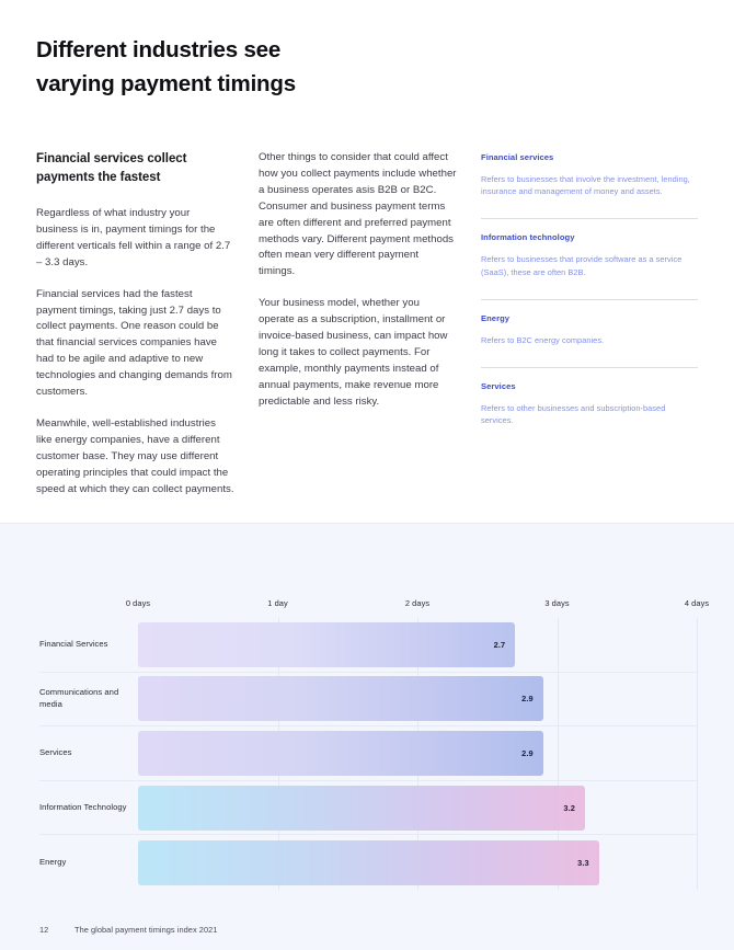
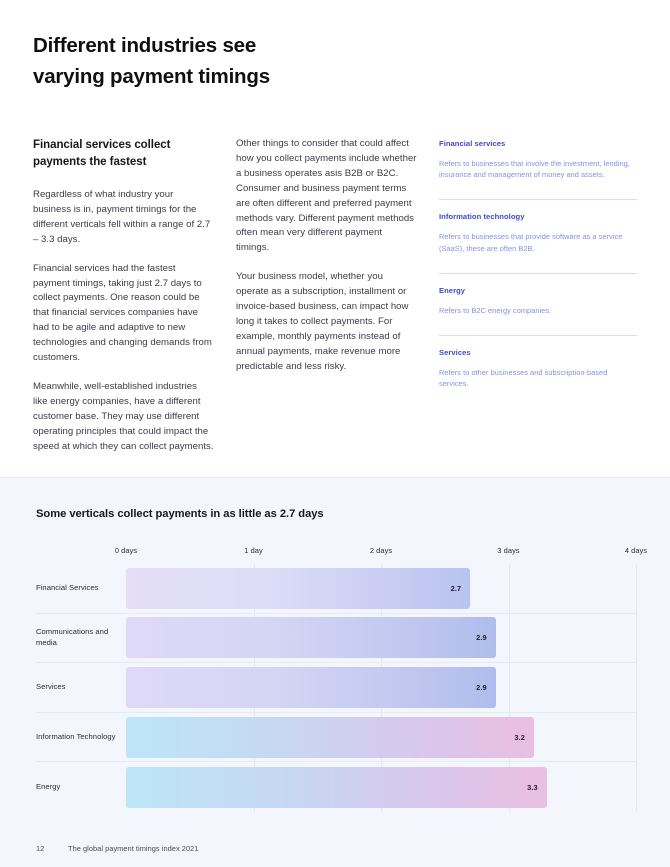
  Different industries see
  varying payment timings
  Financial services collect
  payments the fastest
  Regardless of what industry your business is in, payment timings for the different verticals fell within a range of 2.7 – 3.3 days.
  Financial services had the fastest payment timings, taking just 2.7 days to collect payments. One reason could be that financial services companies have had to be agile and adaptive to new technologies and changing demands from customers.
  Meanwhile, well-established industries like energy companies, have a different customer base. They may use different operating principles that could impact the speed at which they can collect payments.
  Other things to consider that could affect how you collect payments include whether a business operates asis B2B or B2C. Consumer and business payment terms are often different and preferred payment methods vary. Different payment methods often mean very different payment timings.
  Your business model, whether you operate as a subscription, installment or invoice-based business, can impact how long it takes to collect payments. For example, monthly payments instead of annual payments, make revenue more predictable and less risky.
  Financial services
  Refers to businesses that involve the investment, lending, insurance and management of money and assets.
  Information technology
  Refers to businesses that provide software as a service (SaaS), these are often B2B.
  Energy
  Refers to B2C energy companies.
  Services
  Refers to other businesses and subscription-based services.
+ Some verticals collect payments in as little as 2.7 days
  0 days
  1 day
  2 days
  3 days
  4 days
  Financial Services
  2.7
  Communications and media
  2.9
  Services
  2.9
  Information Technology
  3.2
  Energy
  3.3
  12
  The global payment timings index 2021
